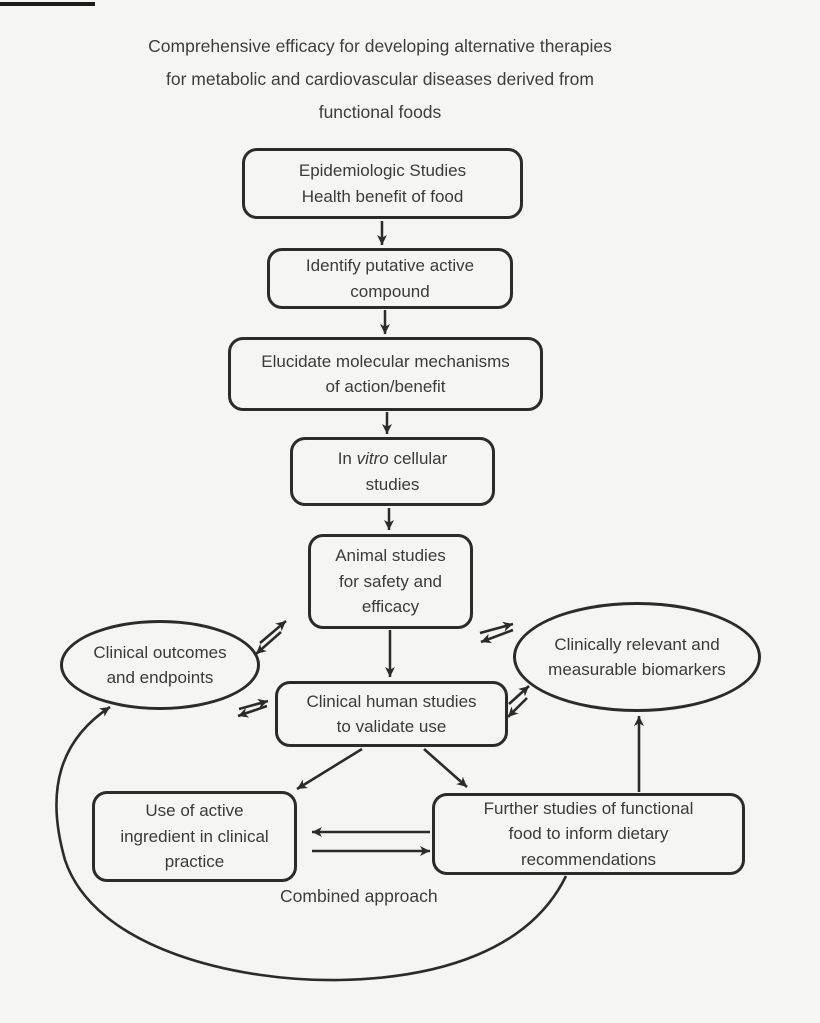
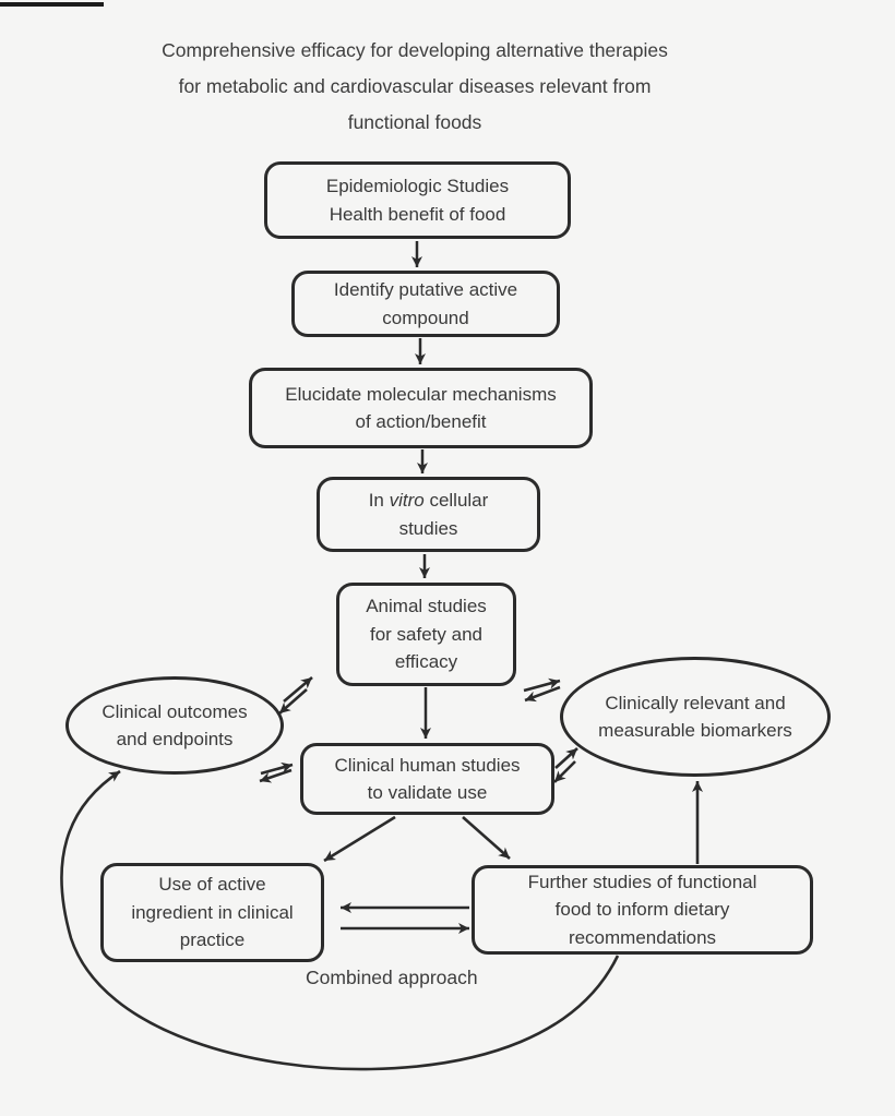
  Comprehensive efficacy for developing alternative therapies
- for metabolic and cardiovascular diseases derived from
+ for metabolic and cardiovascular diseases relevant from
  functional foods
  Epidemiologic Studies
  Health benefit of food
  Identify putative active
  compound
  Elucidate molecular mechanisms
  of action/benefit
  In vitro cellular
  studies
  Animal studies
  for safety and
  efficacy
  Clinical human studies
  to validate use
  Use of active
  ingredient in clinical
  practice
  Further studies of functional
  food to inform dietary
  recommendations
  Clinical outcomes
  and endpoints
  Clinically relevant and
  measurable biomarkers
  Combined approach
